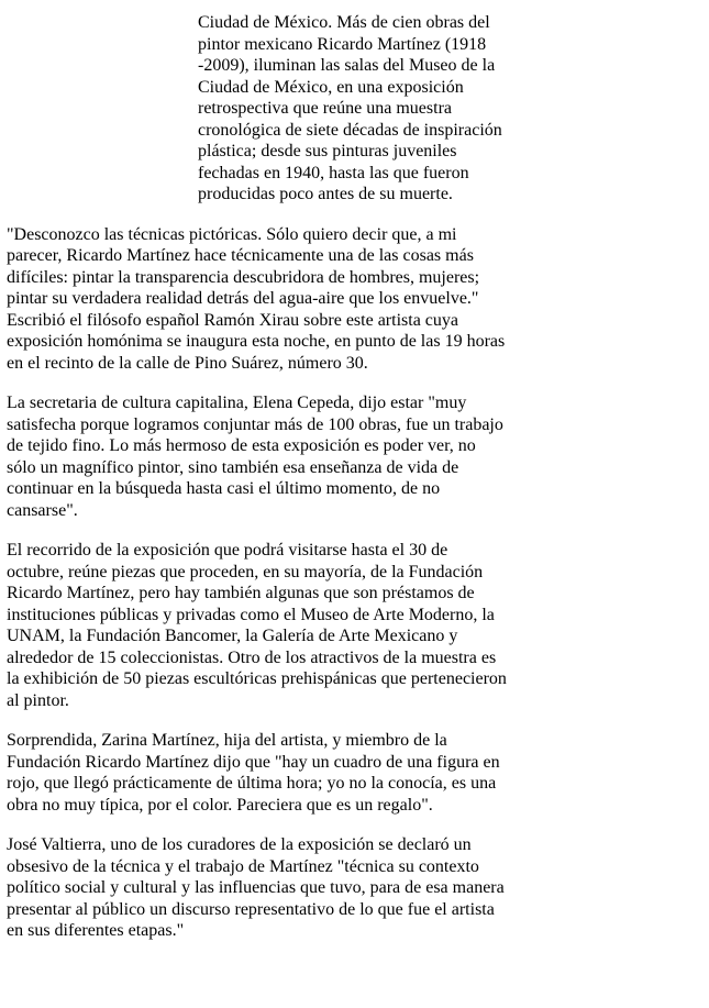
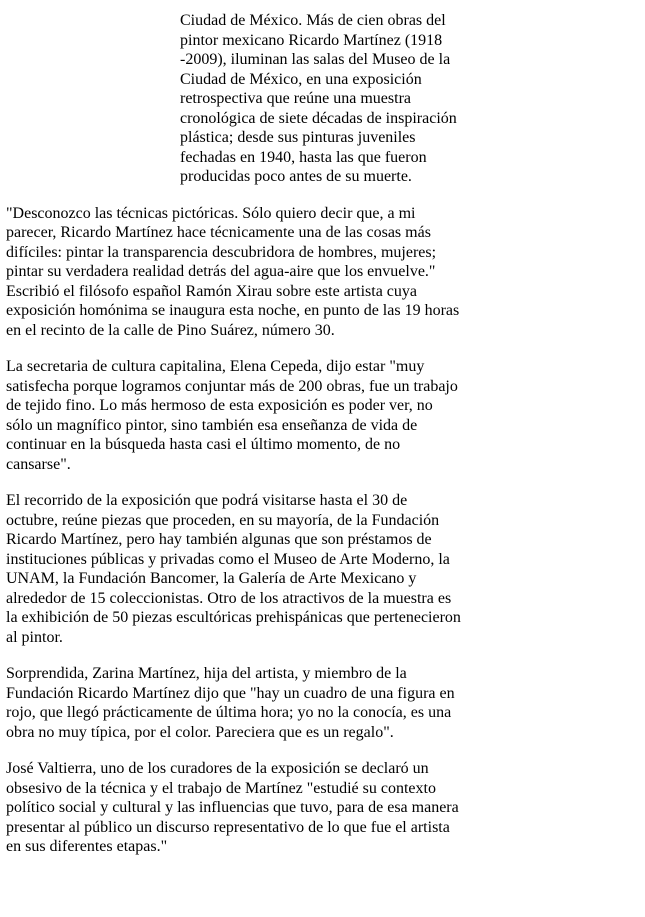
  Ciudad de México. Más de cien obras del pintor mexicano Ricardo Martínez (1918 -2009), iluminan las salas del Museo de la Ciudad de México, en una exposición retrospectiva que reúne una muestra cronológica de siete décadas de inspiración plástica; desde sus pinturas juveniles fechadas en 1940, hasta las que fueron producidas poco antes de su muerte.
  "Desconozco las técnicas pictóricas. Sólo quiero decir que, a mi parecer, Ricardo Martínez hace técnicamente una de las cosas más difíciles: pintar la transparencia descubridora de hombres, mujeres; pintar su verdadera realidad detrás del agua-aire que los envuelve." Escribió el filósofo español Ramón Xirau sobre este artista cuya exposición homónima se inaugura esta noche, en punto de las 19 horas en el recinto de la calle de Pino Suárez, número 30.
- La secretaria de cultura capitalina, Elena Cepeda, dijo estar "muy satisfecha porque logramos conjuntar más de 100 obras, fue un trabajo de tejido fino. Lo más hermoso de esta exposición es poder ver, no sólo un magnífico pintor, sino también esa enseñanza de vida de continuar en la búsqueda hasta casi el último momento, de no cansarse".
+ La secretaria de cultura capitalina, Elena Cepeda, dijo estar "muy satisfecha porque logramos conjuntar más de 200 obras, fue un trabajo de tejido fino. Lo más hermoso de esta exposición es poder ver, no sólo un magnífico pintor, sino también esa enseñanza de vida de continuar en la búsqueda hasta casi el último momento, de no cansarse".
  El recorrido de la exposición que podrá visitarse hasta el 30 de octubre, reúne piezas que proceden, en su mayoría, de la Fundación Ricardo Martínez, pero hay también algunas que son préstamos de instituciones públicas y privadas como el Museo de Arte Moderno, la UNAM, la Fundación Bancomer, la Galería de Arte Mexicano y alrededor de 15 coleccionistas. Otro de los atractivos de la muestra es la exhibición de 50 piezas escultóricas prehispánicas que pertenecieron al pintor.
  Sorprendida, Zarina Martínez, hija del artista, y miembro de la Fundación Ricardo Martínez dijo que "hay un cuadro de una figura en rojo, que llegó prácticamente de última hora; yo no la conocía, es una obra no muy típica, por el color. Pareciera que es un regalo".
- José Valtierra, uno de los curadores de la exposición se declaró un obsesivo de la técnica y el trabajo de Martínez "técnica su contexto político social y cultural y las influencias que tuvo, para de esa manera presentar al público un discurso representativo de lo que fue el artista en sus diferentes etapas."
+ José Valtierra, uno de los curadores de la exposición se declaró un obsesivo de la técnica y el trabajo de Martínez "estudié su contexto político social y cultural y las influencias que tuvo, para de esa manera presentar al público un discurso representativo de lo que fue el artista en sus diferentes etapas."
